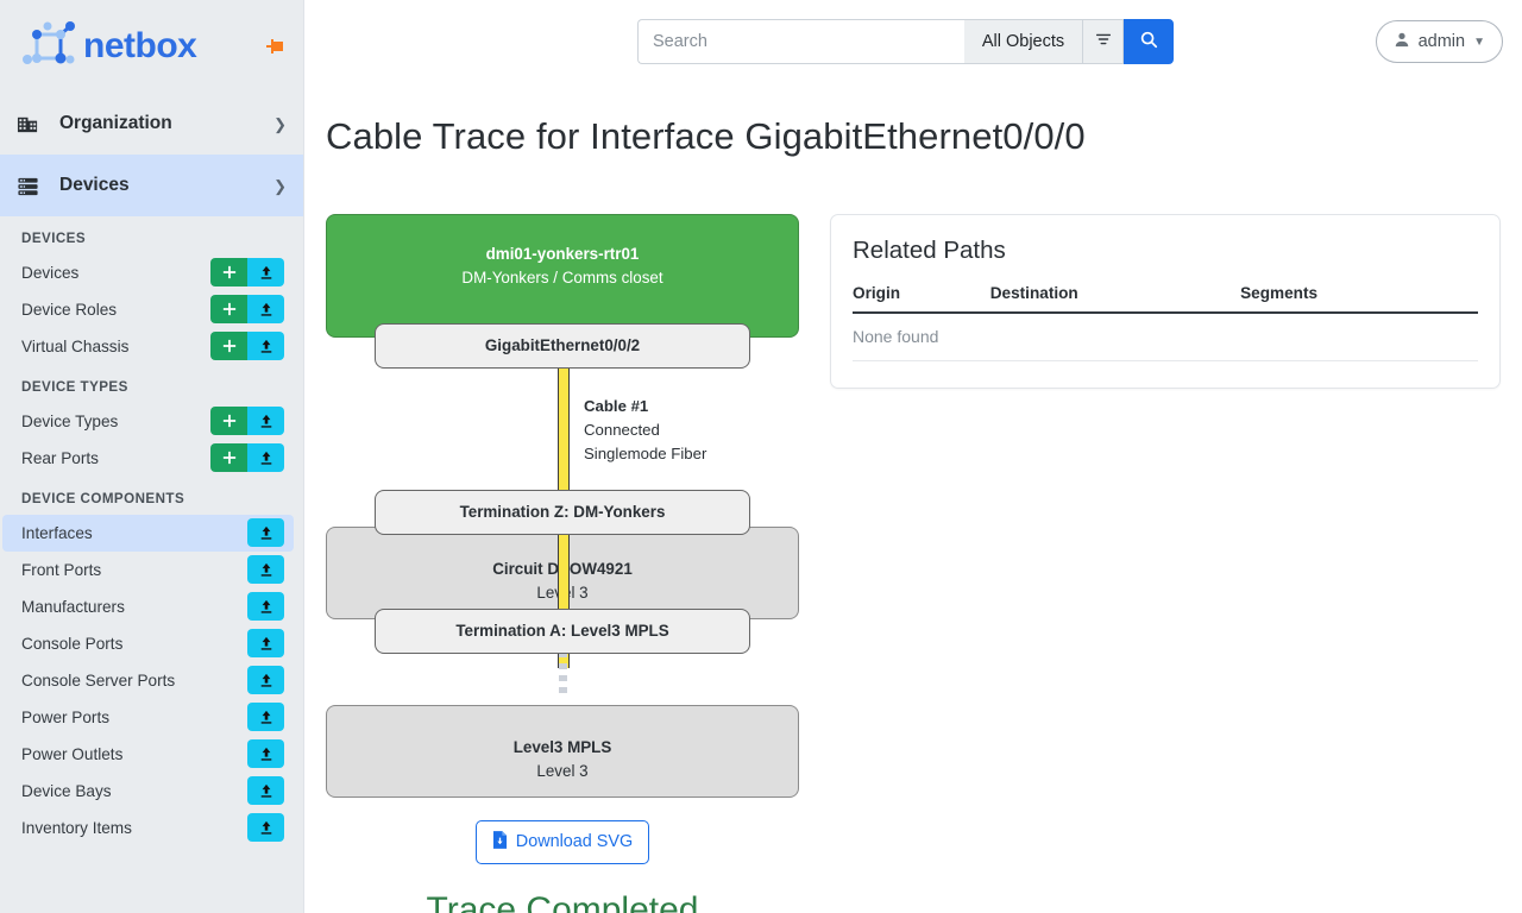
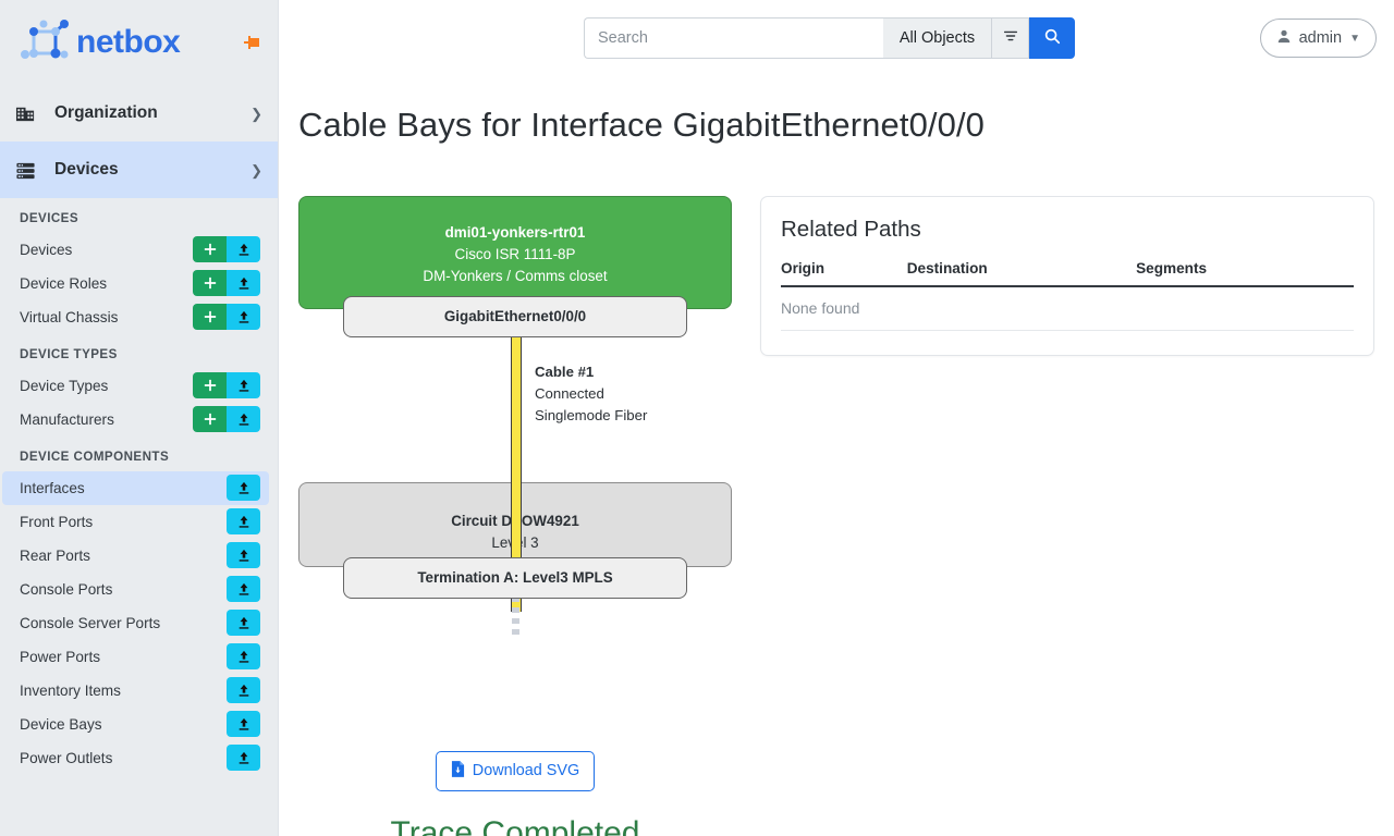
  netbox
  Organization
  ❯
  Devices
  ❯
  DEVICES
  Devices
  Device Roles
  Virtual Chassis
  DEVICE TYPES
  Device Types
- Rear Ports
+ Manufacturers
  DEVICE COMPONENTS
  Interfaces
  Front Ports
- Manufacturers
+ Rear Ports
  Console Ports
  Console Server Ports
  Power Ports
- Power Outlets
+ Inventory Items
  Device Bays
- Inventory Items
+ Power Outlets
  Search
  All Objects
  admin
  ▼
- Cable Trace for Interface GigabitEthernet0/0/0
+ Cable Bays for Interface GigabitEthernet0/0/0
  dmi01-yonkers-rtr01
+ Cisco ISR 1111-8P
  DM-Yonkers / Comms closet
- GigabitEthernet0/0/2
+ GigabitEthernet0/0/0
  Cable #1
  Connected
  Singlemode Fiber
- Termination Z: DM-Yonkers
  Circuit DOW4921
  Termination A: Level3 MPLS
- Level3 MPLS
- Level 3
  Download SVG
  Trace Completed
  Related Paths
  Origin	Destination	Segments
  None found
